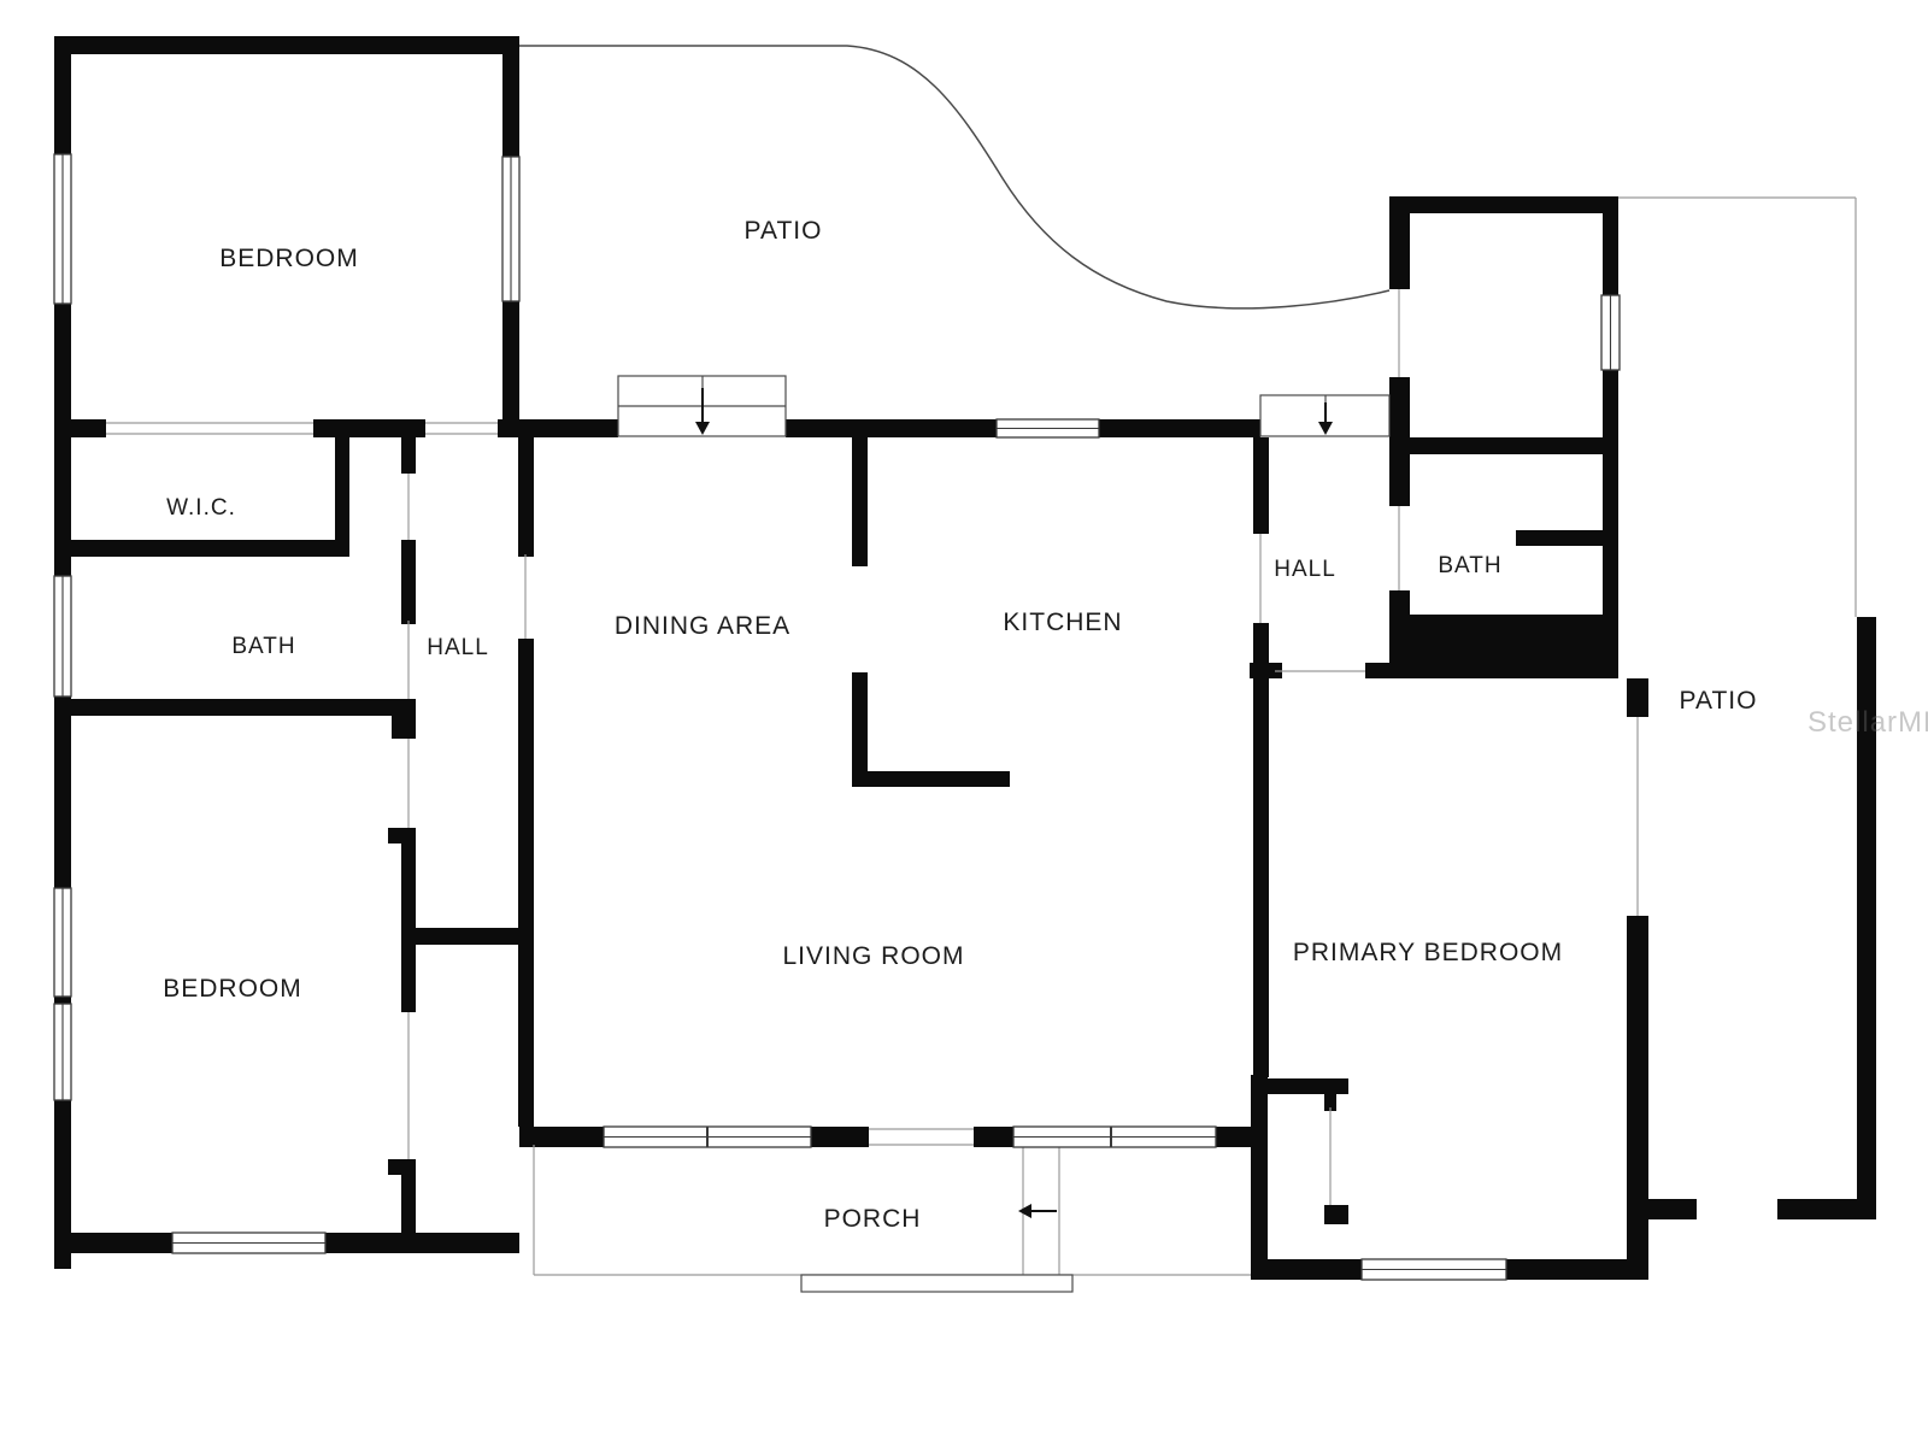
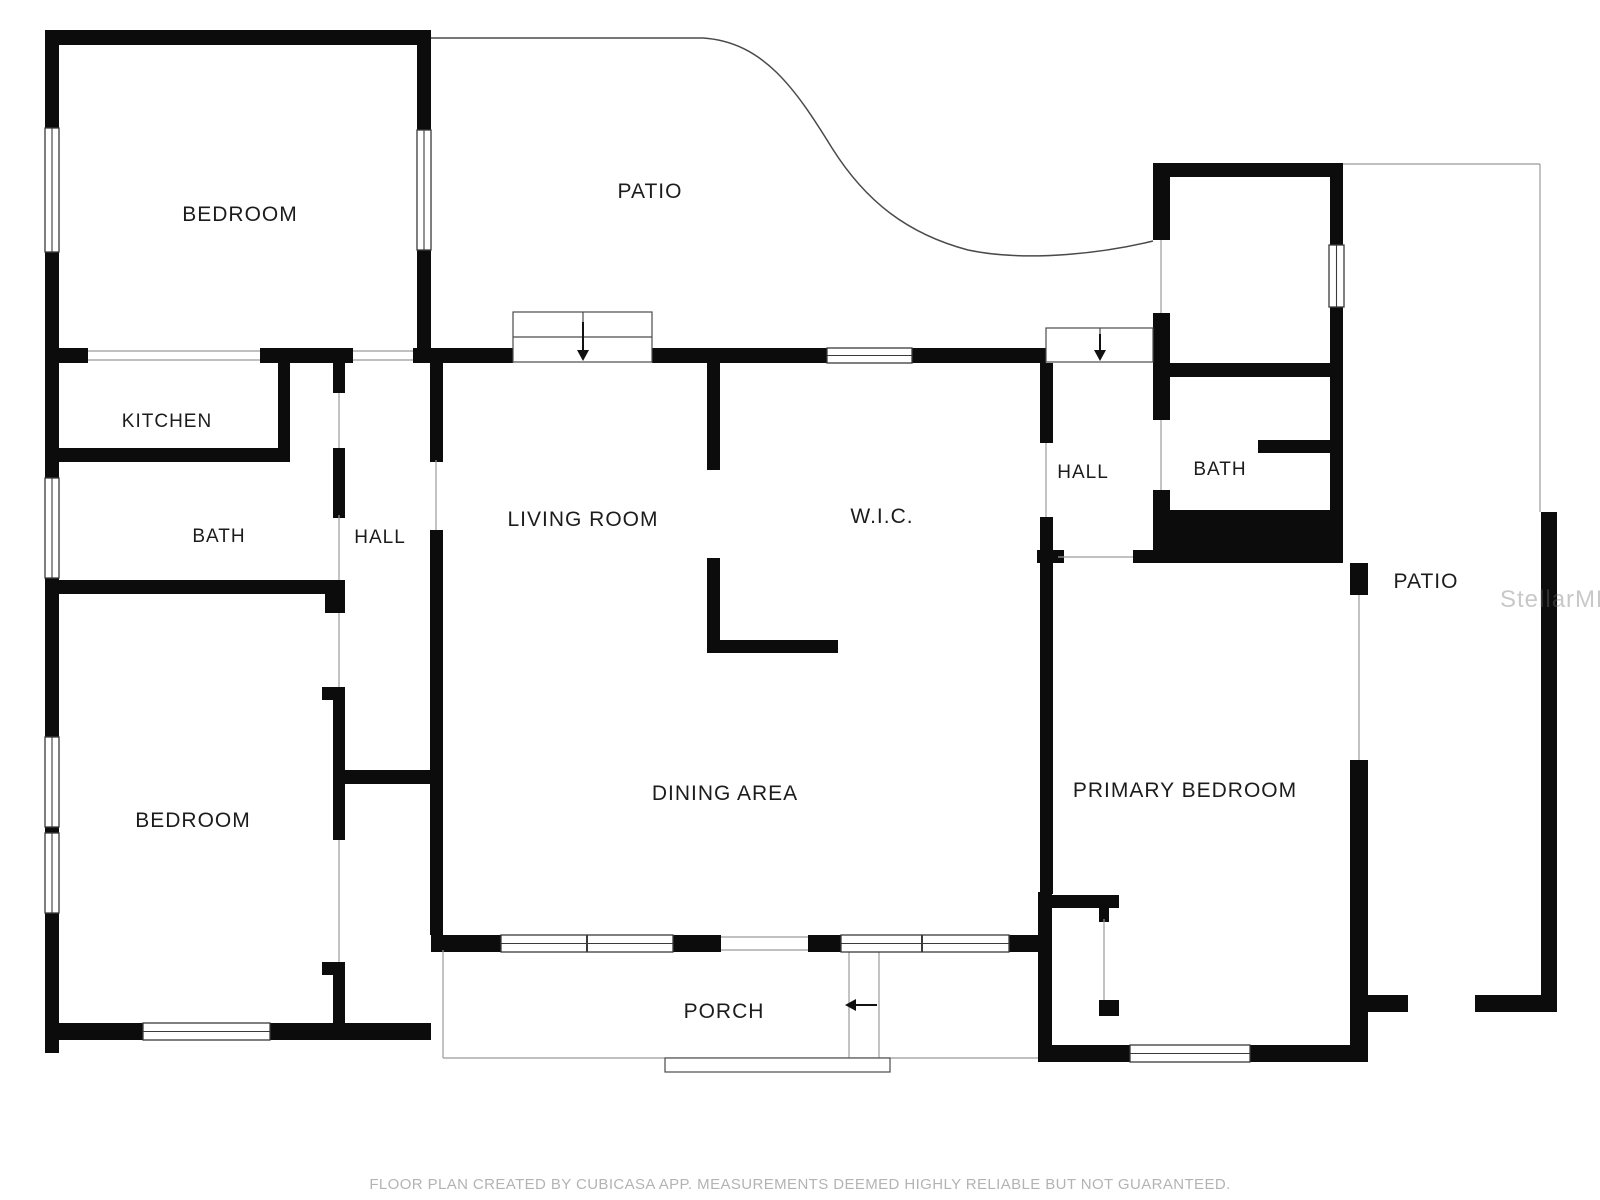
  BEDROOM
  PATIO
- W.I.C.
+ KITCHEN
  BATH
  HALL
- DINING AREA
+ LIVING ROOM
- KITCHEN
+ W.I.C.
  HALL
  BATH
  PATIO
  BEDROOM
- LIVING ROOM
+ DINING AREA
  PRIMARY BEDROOM
  PORCH
  StellarM
+ FLOOR PLAN CREATED BY CUBICASA APP. MEASUREMENTS DEEMED HIGHLY RELIABLE BUT NOT GUARANTEED.
